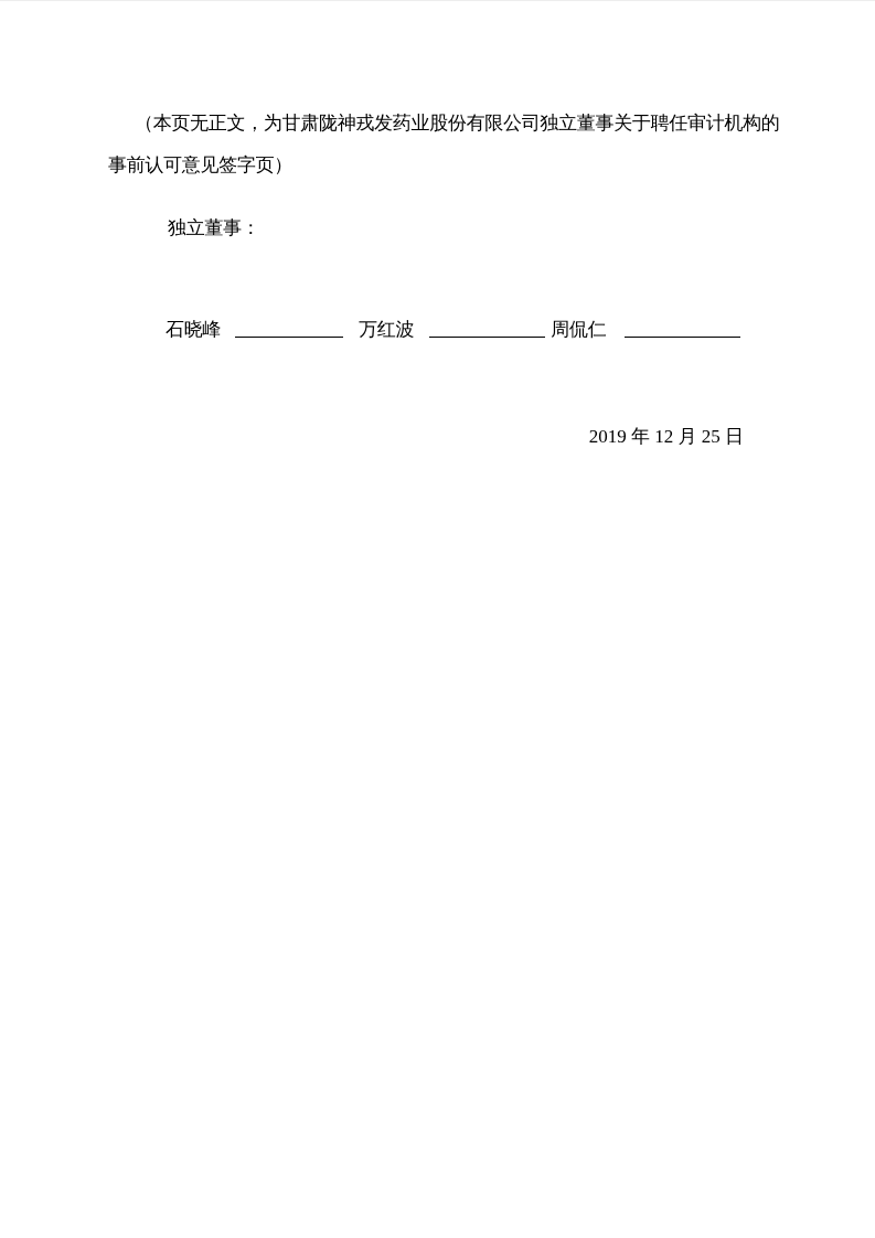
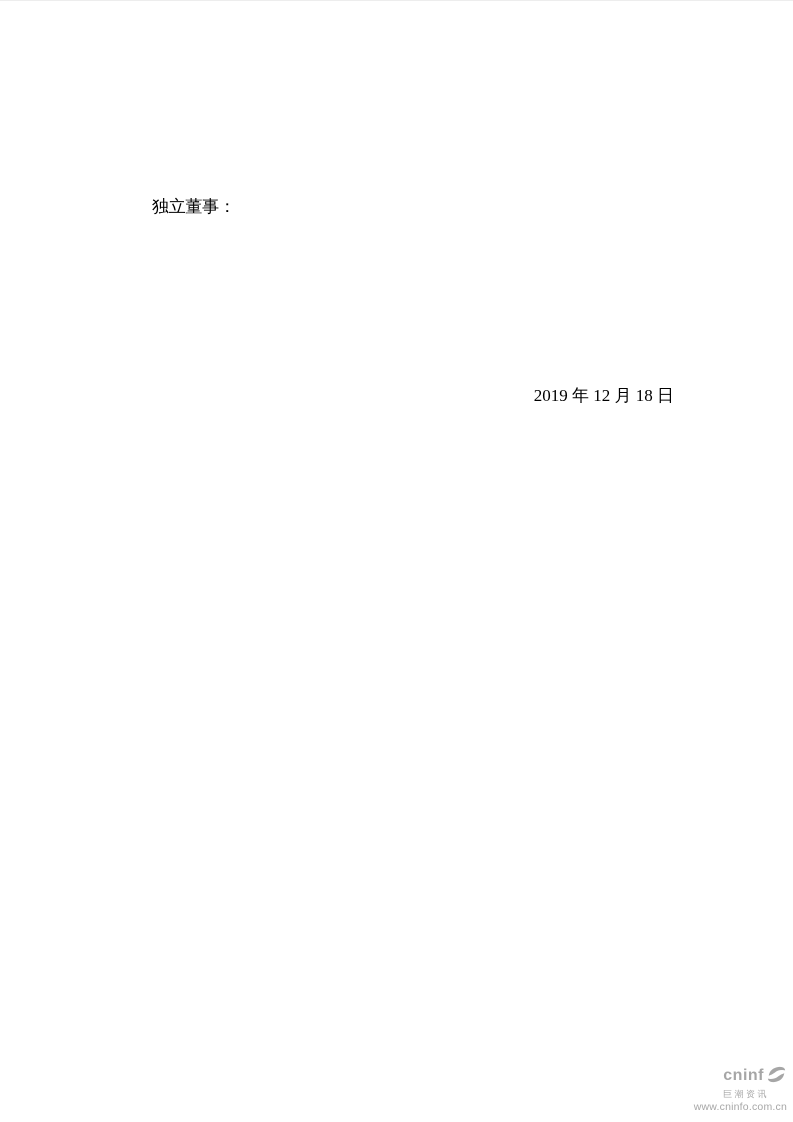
- （本页无正文，为甘肃陇神戎发药业股份有限公司独立董事关于聘任审计机构的
- 事前认可意见签字页）
  独立董事：
- 石晓峰 万红波 周侃仁
- 2019 年 12 月 25 日
+ 2019 年 12 月 18 日
+ cninf
+ 巨潮资讯
+ www.cninfo.com.cn
